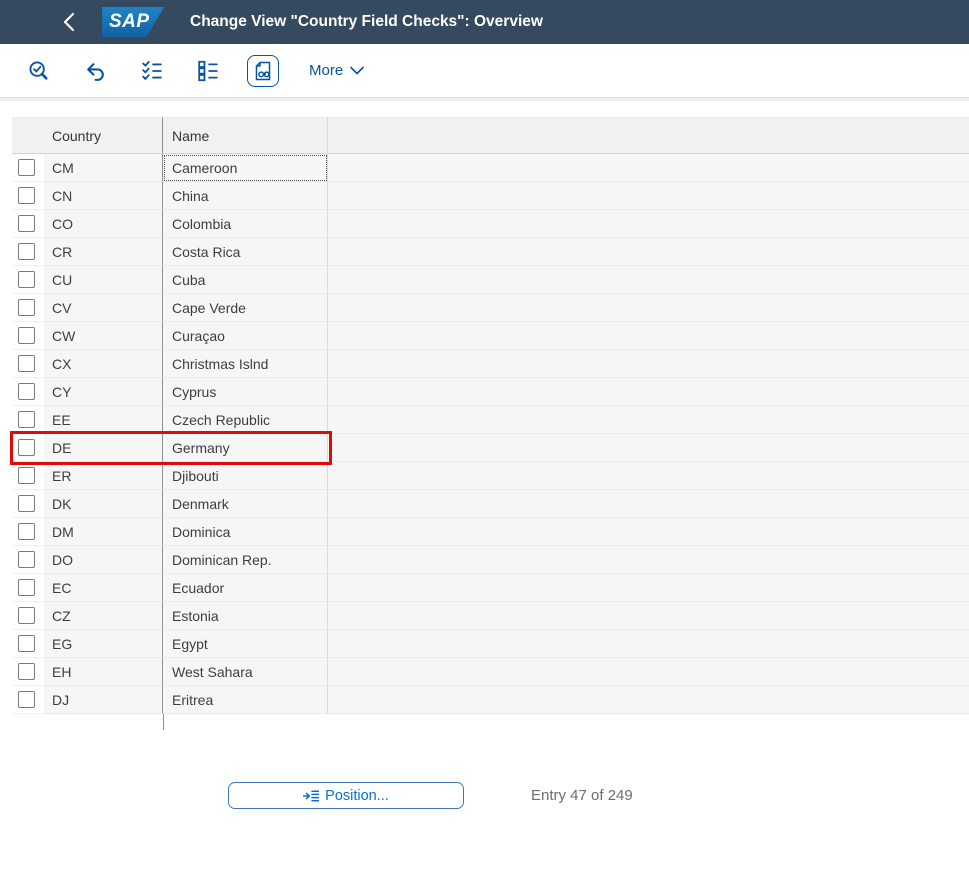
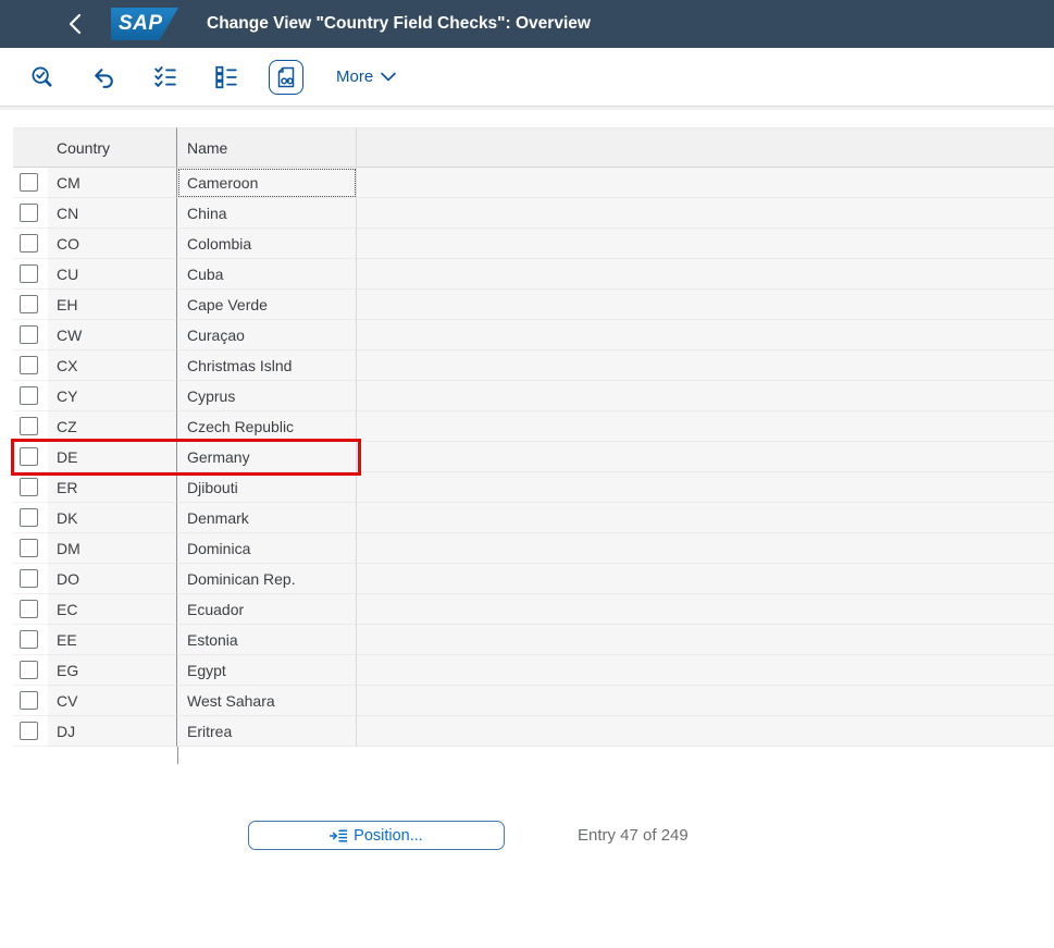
  SAP
  Change View "Country Field Checks": Overview
  More
  Country
  Name
  CM
  Cameroon
  CN
  China
  CO
  Colombia
- CR
- Costa Rica
  CU
  Cuba
- CV
+ EH
  Cape Verde
  CW
  Curaçao
  CX
  Christmas Islnd
  CY
  Cyprus
- EE
+ CZ
  Czech Republic
  DE
  Germany
  ER
  Djibouti
  DK
  Denmark
  DM
  Dominica
  DO
  Dominican Rep.
  EC
  Ecuador
- CZ
+ EE
  Estonia
  EG
  Egypt
- EH
+ CV
  West Sahara
  DJ
  Eritrea
  Position...
  Entry 47 of 249
